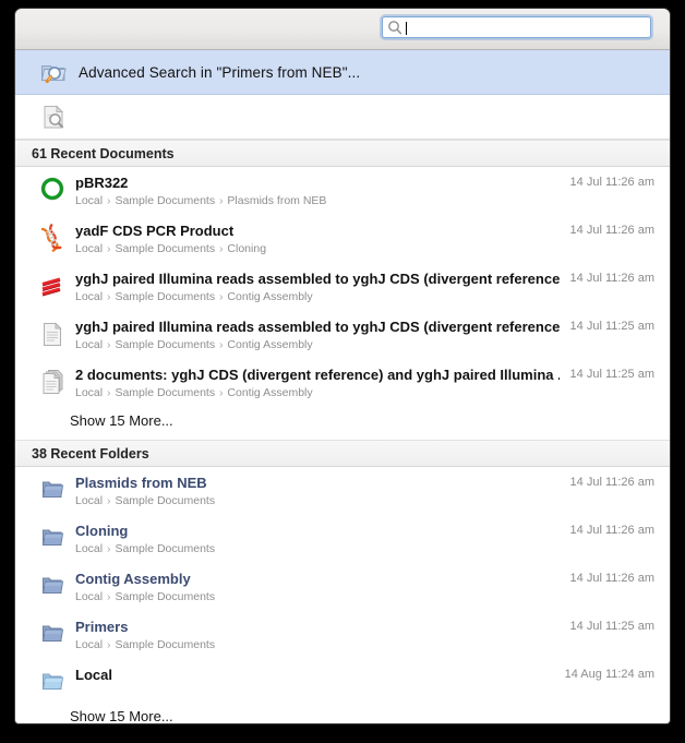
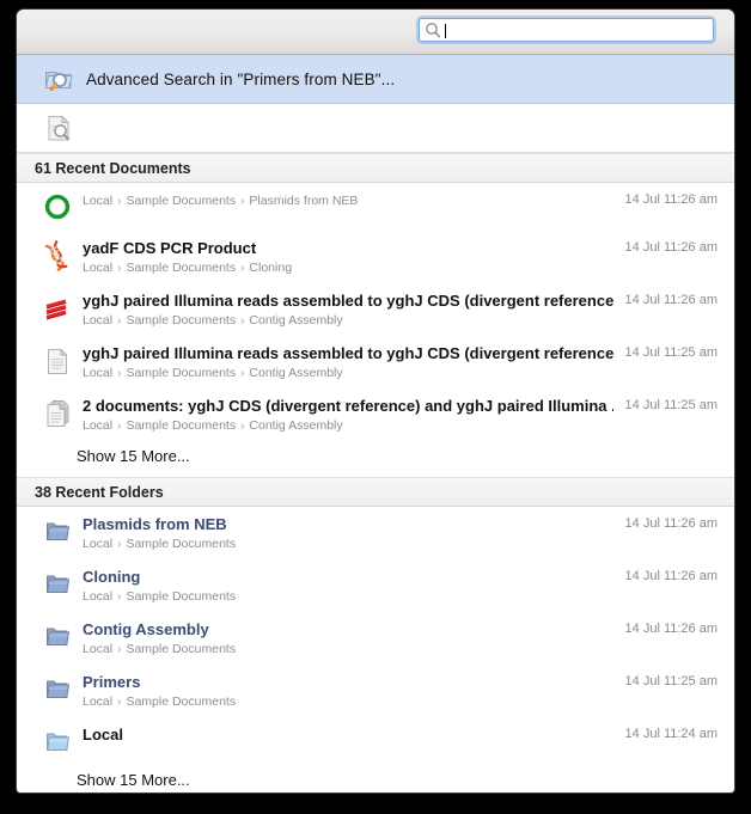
  Advanced Search in "Primers from NEB"...
  61 Recent Documents
- pBR322
  Local › Sample Documents › Plasmids from NEB
  14 Jul 11:26 am
  yadF CDS PCR Product
  Local › Sample Documents › Cloning
  14 Jul 11:26 am
  yghJ paired Illumina reads assembled to yghJ CDS (divergent reference
  Local › Sample Documents › Contig Assembly
  14 Jul 11:26 am
  yghJ paired Illumina reads assembled to yghJ CDS (divergent reference
  Local › Sample Documents › Contig Assembly
  14 Jul 11:25 am
  2 documents: yghJ CDS (divergent reference) and yghJ paired Illumina
  Local › Sample Documents › Contig Assembly
  14 Jul 11:25 am
  Show 15 More...
  38 Recent Folders
  Plasmids from NEB
  Local › Sample Documents
  14 Jul 11:26 am
  Cloning
  Local › Sample Documents
  14 Jul 11:26 am
  Contig Assembly
  Local › Sample Documents
  14 Jul 11:26 am
  Primers
  Local › Sample Documents
  14 Jul 11:25 am
  Local
- 14 Aug 11:24 am
+ 14 Jul 11:24 am
  Show 15 More...
